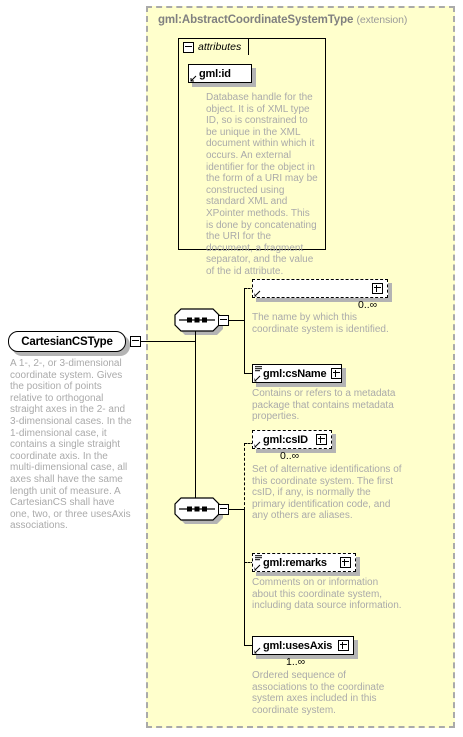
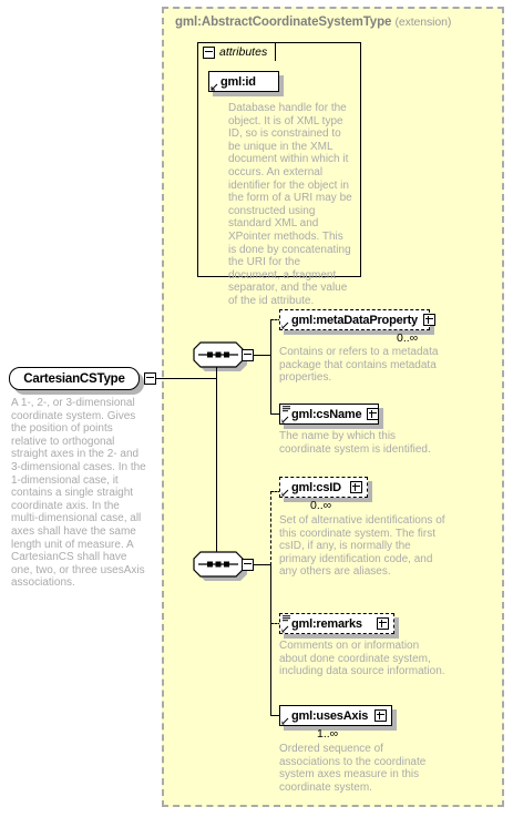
  gml:AbstractCoordinateSystemType (extension)
  attributes
  gml:id
  Database handle for the object. It is of XML type ID, so is constrained to be unique in the XML document within which it occurs. An external identifier for the object in the form of a URI may be constructed using standard XML and XPointer methods. This is done by concatenating the URI for the document, a fragment separator, and the value of the id attribute.
  CartesianCSType
  A 1-, 2-, or 3-dimensional coordinate system. Gives the position of points relative to orthogonal straight axes in the 2- and 3-dimensional cases. In the 1-dimensional case, it contains a single straight coordinate axis. In the multi-dimensional case, all axes shall have the same length unit of measure. A CartesianCS shall have one, two, or three usesAxis associations.
+ gml:metaDataProperty
  0..∞
- The name by which this coordinate system is identified.
+ Contains or refers to a metadata package that contains metadata properties.
  gml:csName
- Contains or refers to a metadata package that contains metadata properties.
+ The name by which this coordinate system is identified.
  gml:csID
  0..∞
  Set of alternative identifications of this coordinate system. The first csID, if any, is normally the primary identification code, and any others are aliases.
  gml:remarks
- Comments on or information about this coordinate system, including data source information.
+ Comments on or information about done coordinate system, including data source information.
  gml:usesAxis
  1..∞
- Ordered sequence of associations to the coordinate system axes included in this coordinate system.
+ Ordered sequence of associations to the coordinate system axes measure in this coordinate system.
